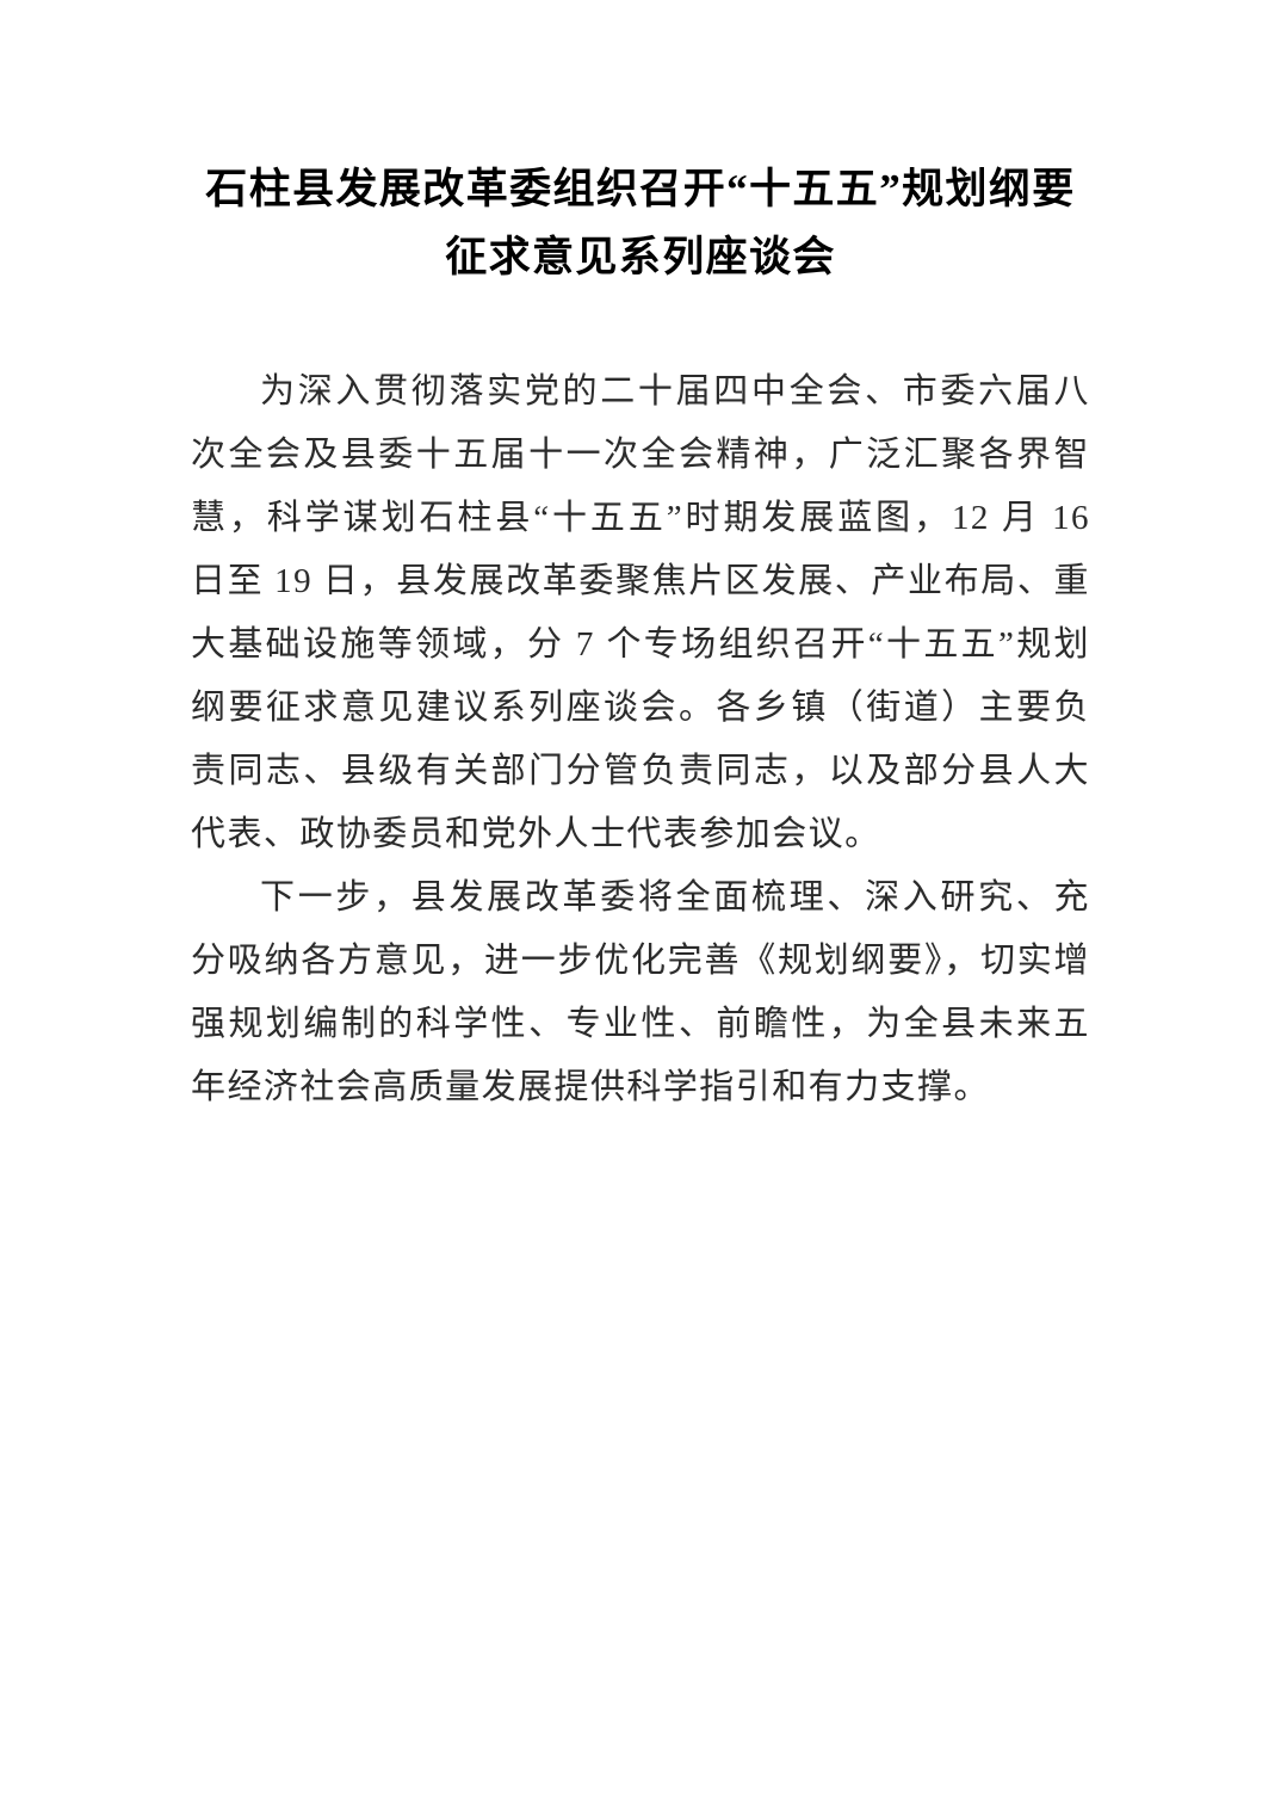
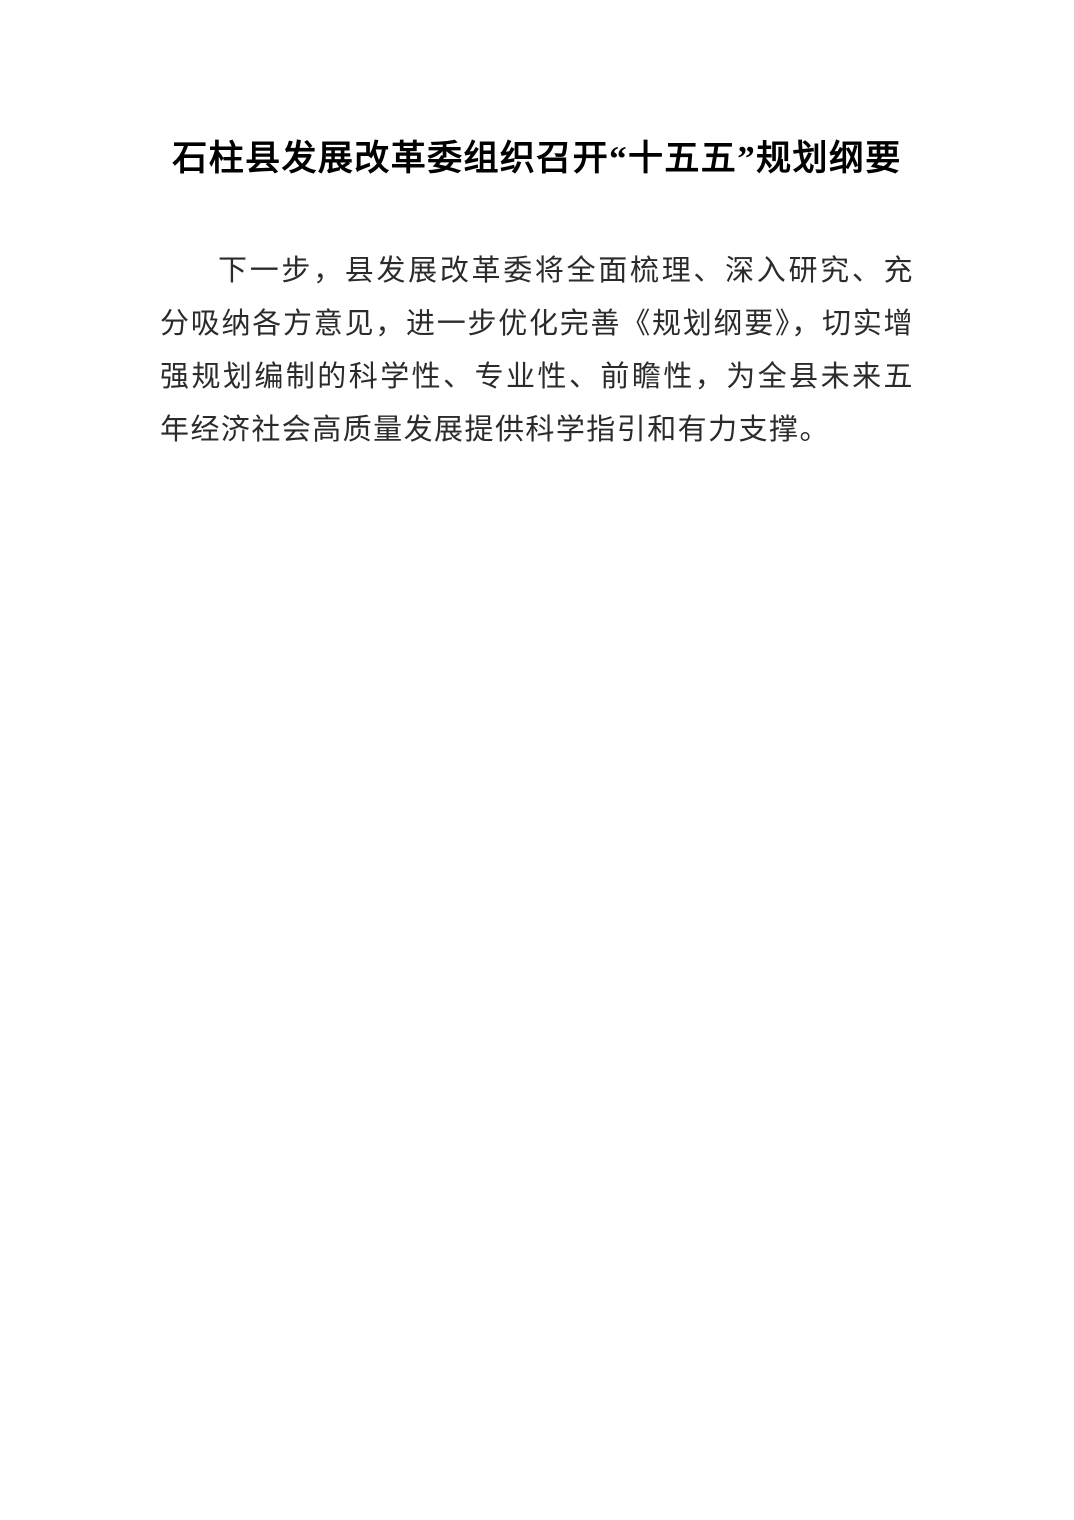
  石柱县发展改革委组织召开“十五五”规划纲要
- 征求意见系列座谈会
- 为深入贯彻落实党的二十届四中全会、市委六届八次全会及县委十五届十一次全会精神，广泛汇聚各界智慧，科学谋划石柱县“十五五”时期发展蓝图，12 月 16 日至 19 日，县发展改革委聚焦片区发展、产业布局、重大基础设施等领域，分 7 个专场组织召开“十五五”规划纲要征求意见建议系列座谈会。各乡镇（街道）主要负责同志、县级有关部门分管负责同志，以及部分县人大代表、政协委员和党外人士代表参加会议。
  下一步，县发展改革委将全面梳理、深入研究、充分吸纳各方意见，进一步优化完善《规划纲要》，切实增强规划编制的科学性、专业性、前瞻性，为全县未来五年经济社会高质量发展提供科学指引和有力支撑。
